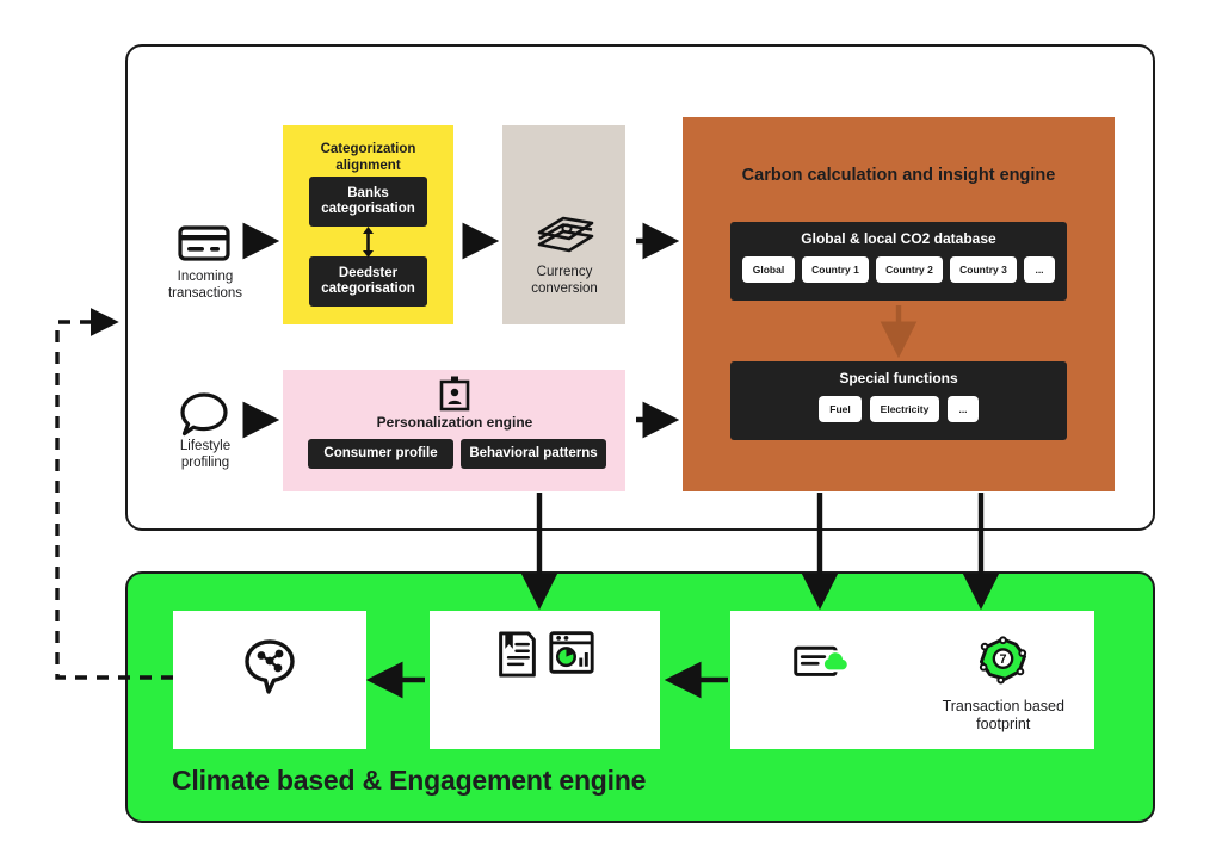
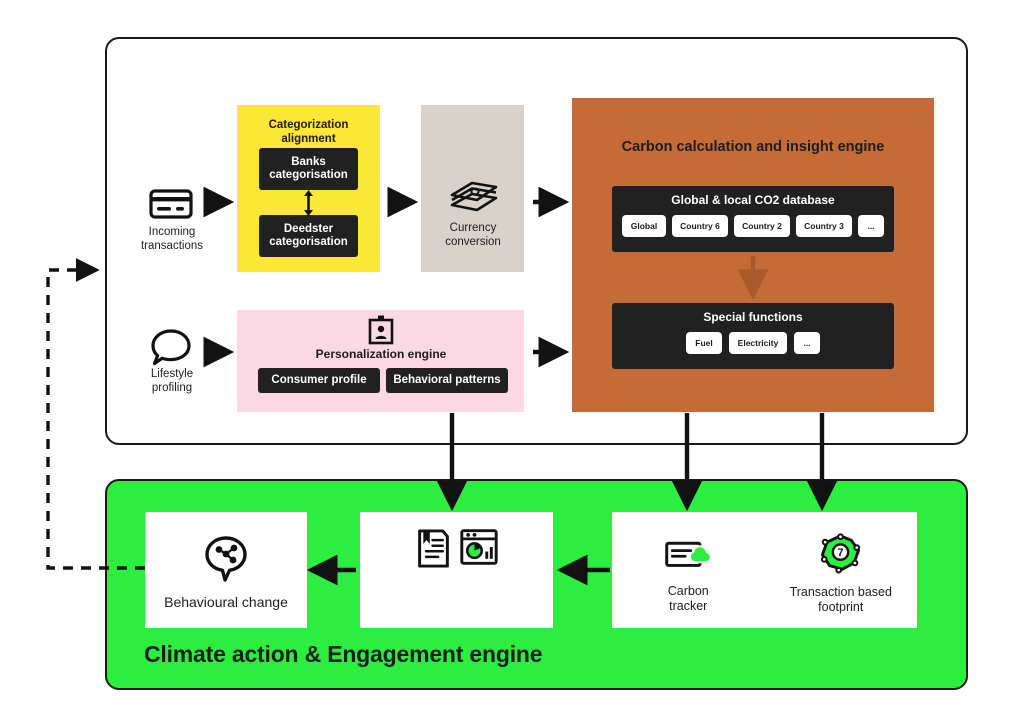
- Climate based & Engagement engine
+ Climate action & Engagement engine
  Incoming
  transactions
  Lifestyle
  profiling
  Categorization
  alignment
  Banks
  categorisation
  Deedster
  categorisation
  Currency
  conversion
  Personalization engine
  Consumer profile
  Behavioral patterns
  Carbon calculation and insight engine
  Global & local CO2 database
  Global
- Country 1
+ Country 6
  Country 2
  Country 3
  ...
  Special functions
  Fuel
  Electricity
  ...
+ Behavioural change
+ Carbon
+ tracker
  7
  Transaction based
  footprint
